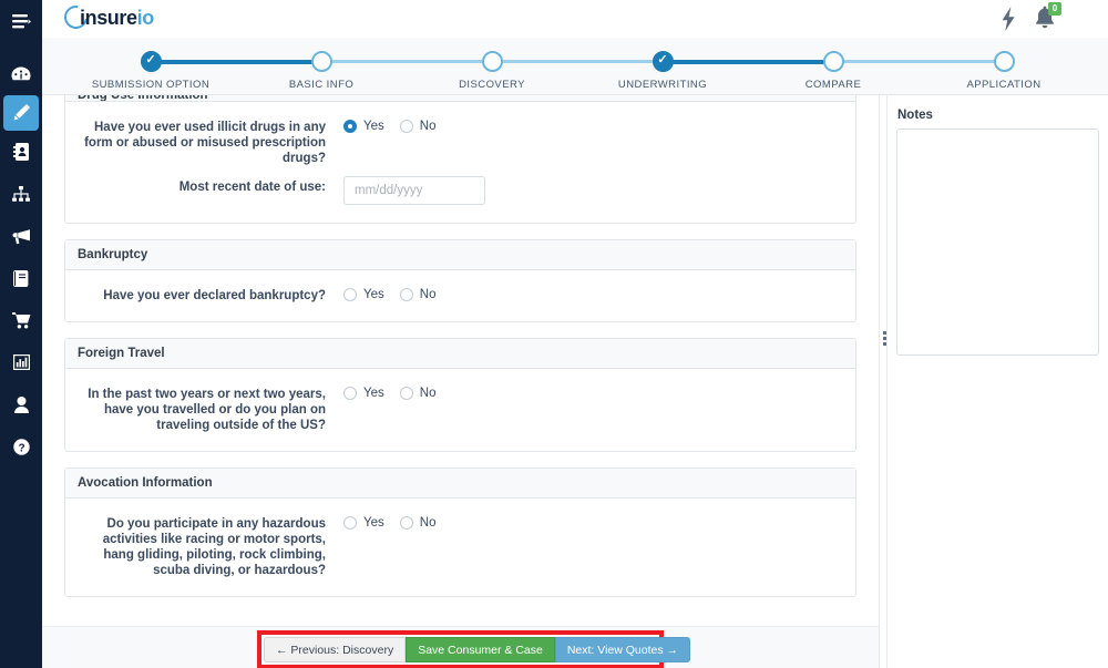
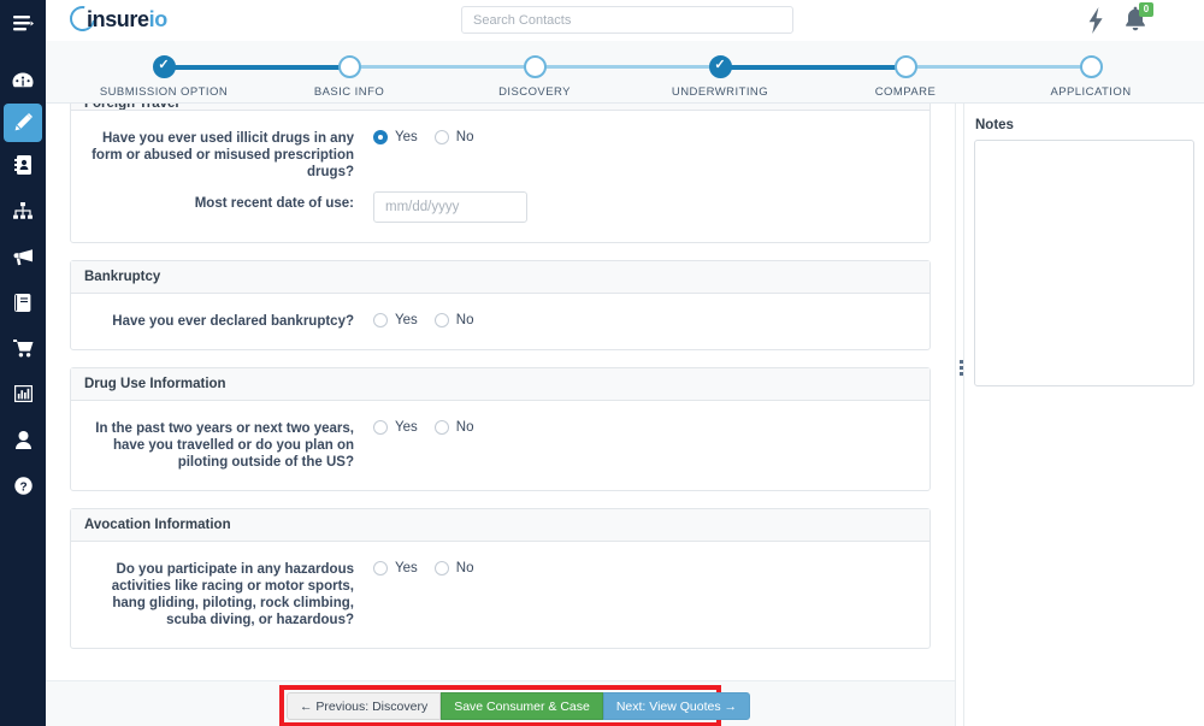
  ?
  insureio
+ Search Contacts
  0
  SUBMISSION OPTION
  BASIC INFO
  DISCOVERY
  UNDERWRITING
  COMPARE
  APPLICATION
- Drug Use Information
+ Foreign Travel
  Have you ever used illicit drugs in any form or abused or misused prescription drugs?
  Yes
  No
  Most recent date of use:
  mm/dd/yyyy
  Bankruptcy
  Have you ever declared bankruptcy?
  Yes
  No
- Foreign Travel
+ Drug Use Information
- In the past two years or next two years, have you travelled or do you plan on traveling outside of the US?
+ In the past two years or next two years, have you travelled or do you plan on piloting outside of the US?
  Yes
  No
  Avocation Information
  Do you participate in any hazardous activities like racing or motor sports, hang gliding, piloting, rock climbing, scuba diving, or hazardous?
  Yes
  No
  ← Previous: Discovery
  Save Consumer & Case
  Next: View Quotes →
  Notes
